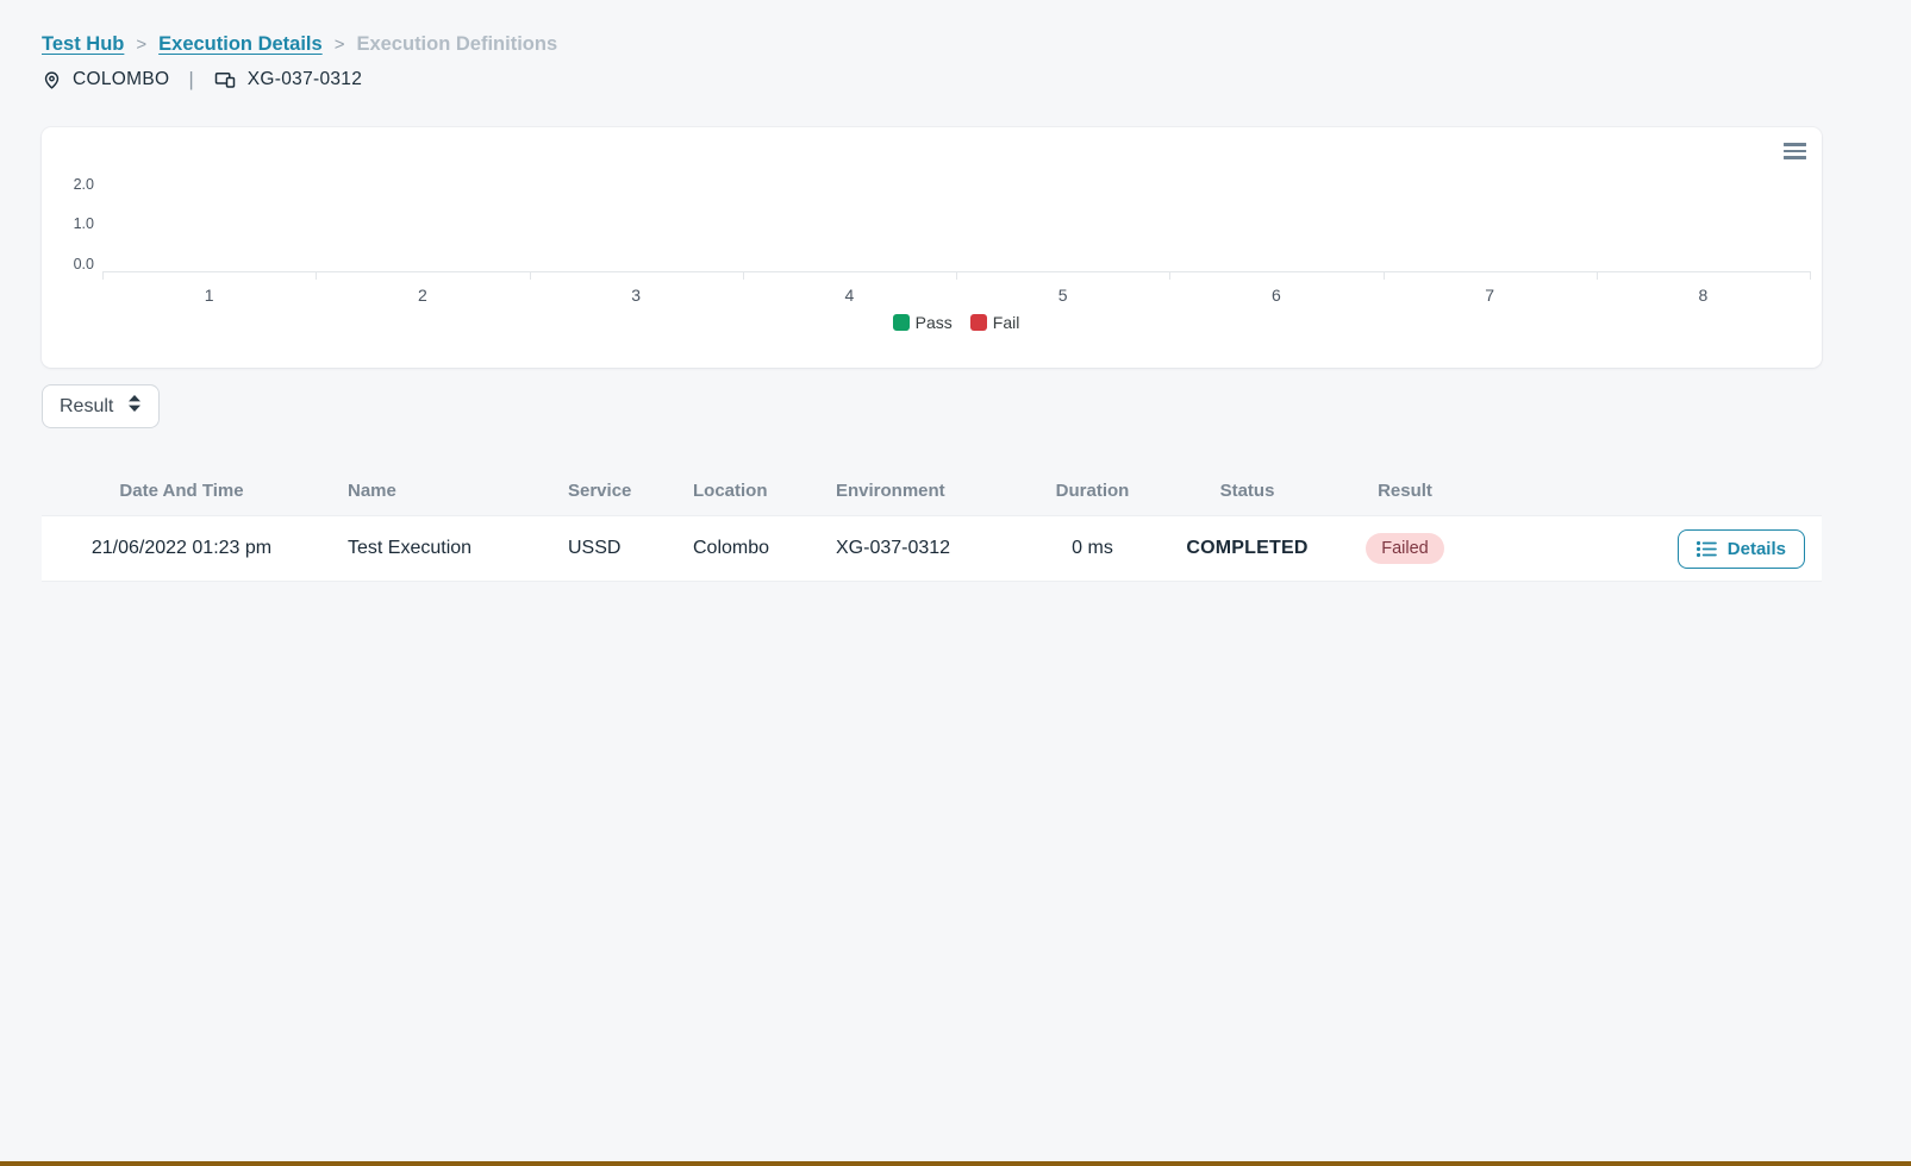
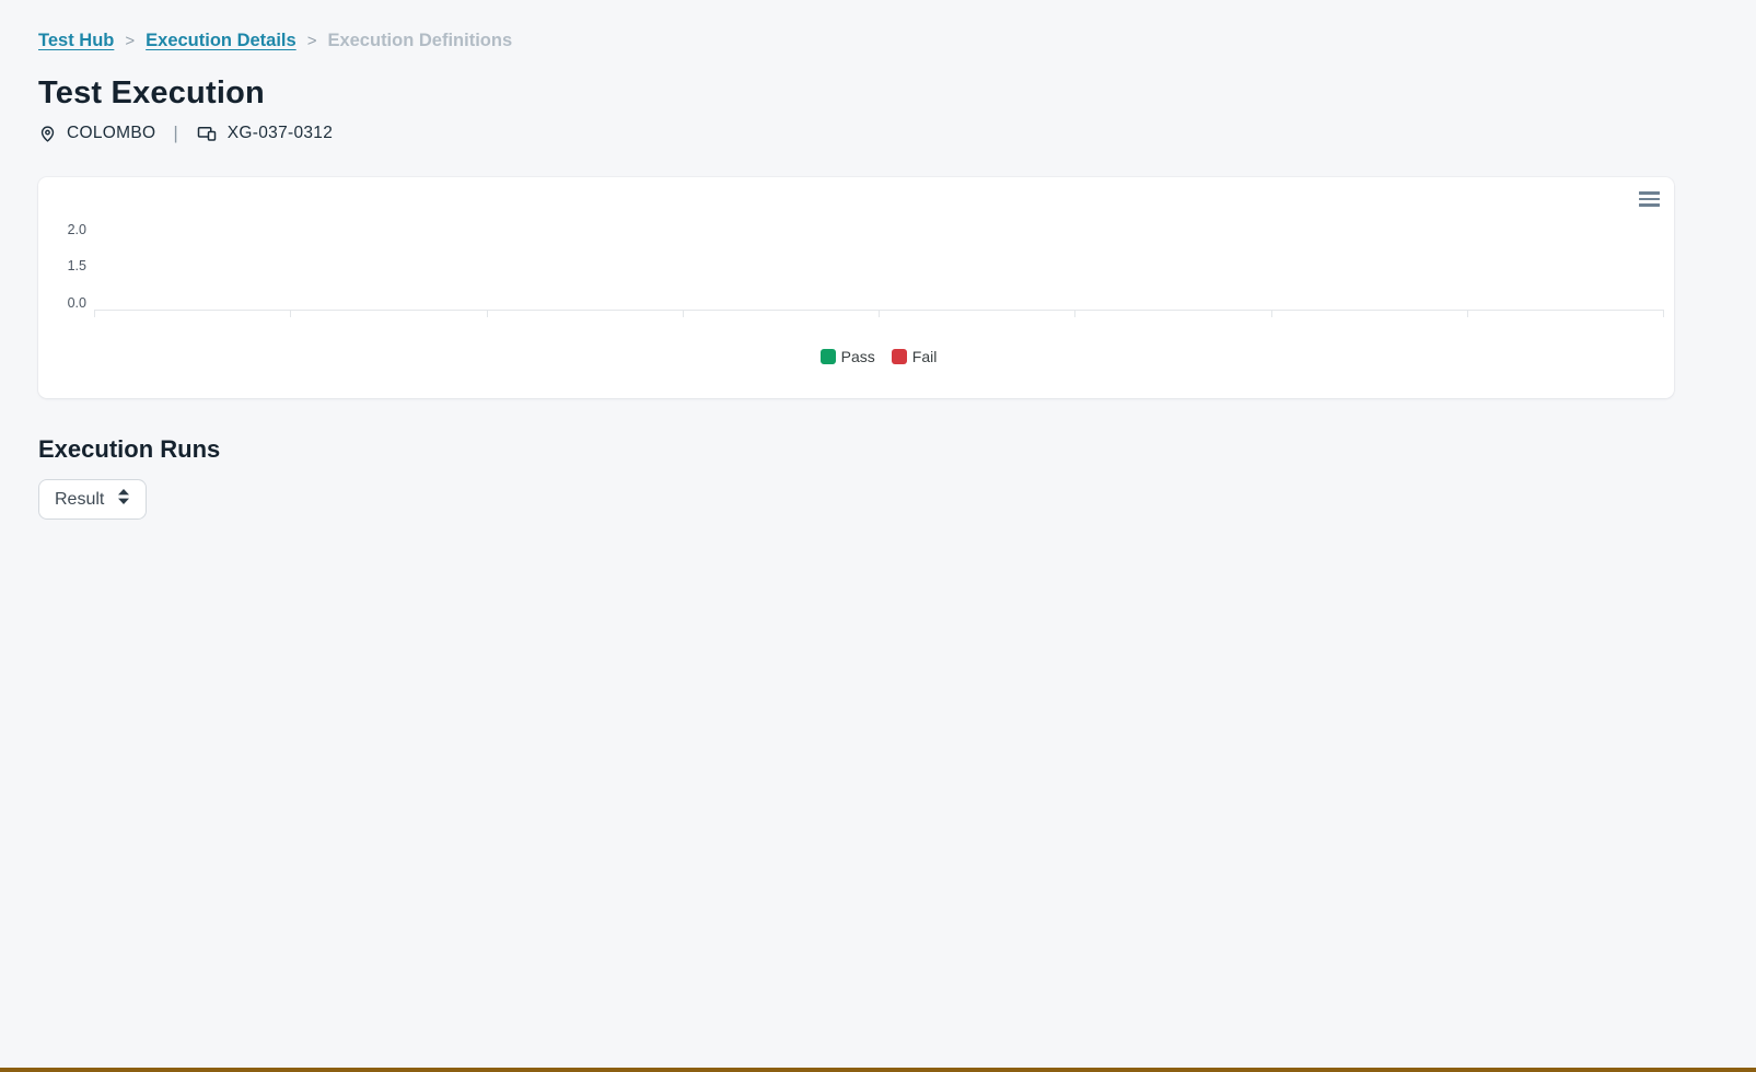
  Test Hub
  >
  Execution Details
  >
  Execution Definitions
+ Test Execution
  COLOMBO
  |
  XG-037-0312
  2.0
- 1.0
+ 1.5
  0.0
- 1
- 2
- 3
- 4
- 5
- 6
- 7
- 8
  Pass
  Fail
+ Execution Runs
  Result
- Date And Time	Name	Service	Location	Environment	Duration	Status	Result
- 21/06/2022 01:23 pm	Test Execution	USSD	Colombo	XG-037-0312	0 ms	COMPLETED	Failed	Details
